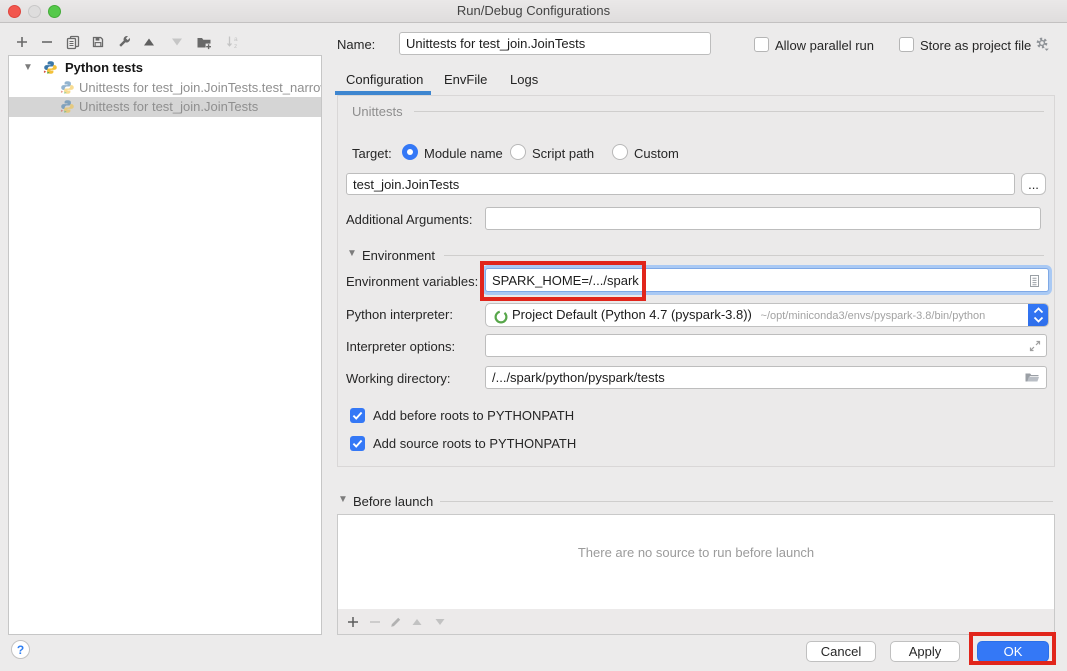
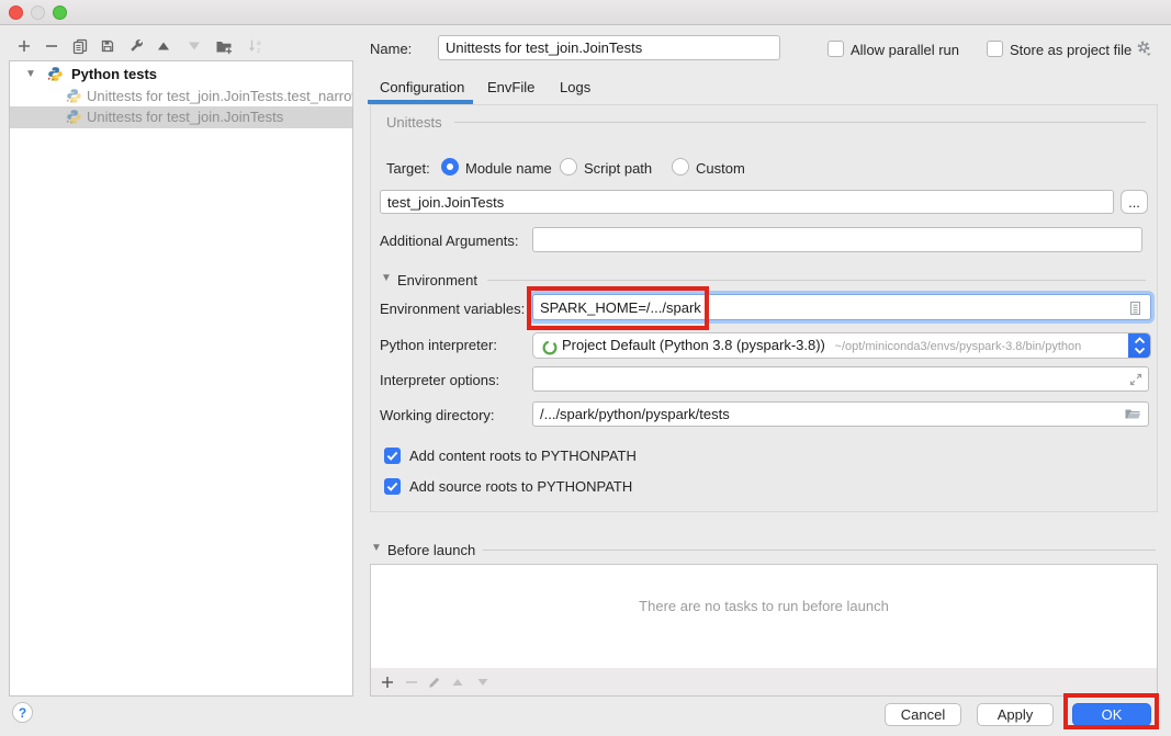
- Run/Debug Configurations
  ▼
  Python tests
  Unittests for test_join.JoinTests.test_narro
  Unittests for test_join.JoinTests
  Name:
  Unittests for test_join.JoinTests
  Allow parallel run
  Store as project file
  Configuration
  EnvFile
  Logs
  Unittests
  Target:
  Module name
  Script path
  Custom
  test_join.JoinTests
  ...
  Additional Arguments:
  ▼
  Environment
  Environment variables:
  SPARK_HOME=/.../spark
  Python interpreter:
- Project Default (Python 4.7 (pyspark-3.8)) ~/opt/miniconda3/envs/pyspark-3.8/bin/python
+ Project Default (Python 3.8 (pyspark-3.8)) ~/opt/miniconda3/envs/pyspark-3.8/bin/python
  Interpreter options:
  Working directory:
  /.../spark/python/pyspark/tests
- Add before roots to PYTHONPATH
+ Add content roots to PYTHONPATH
  Add source roots to PYTHONPATH
  ▼
  Before launch
- There are no source to run before launch
+ There are no tasks to run before launch
  ?
  Cancel
  Apply
  OK
